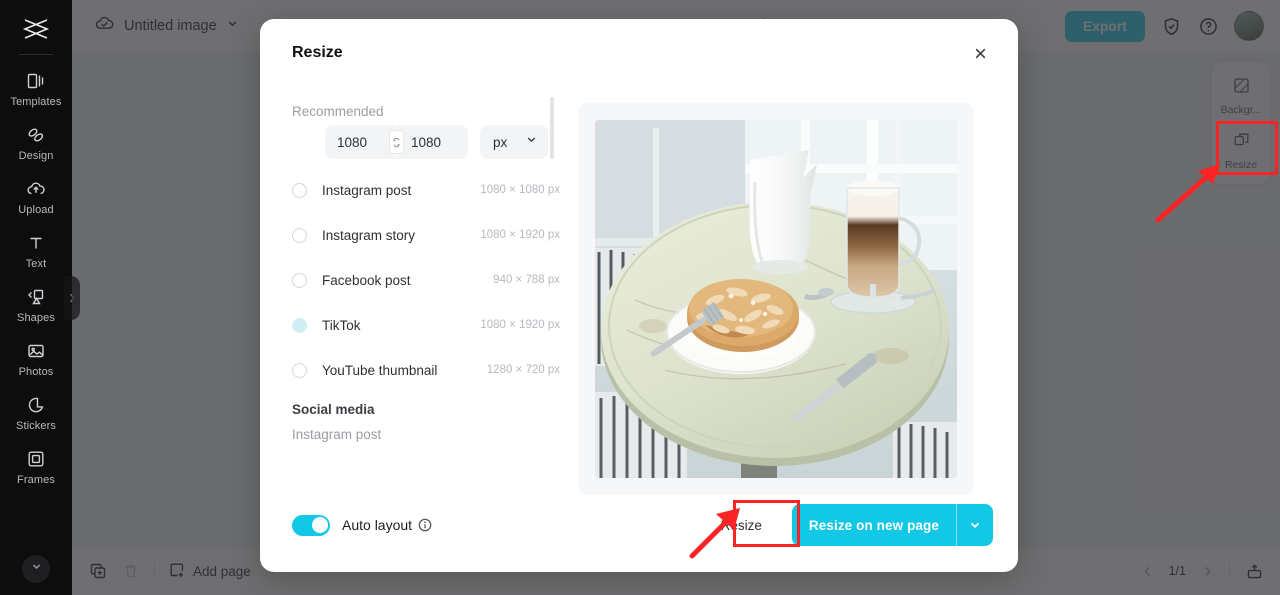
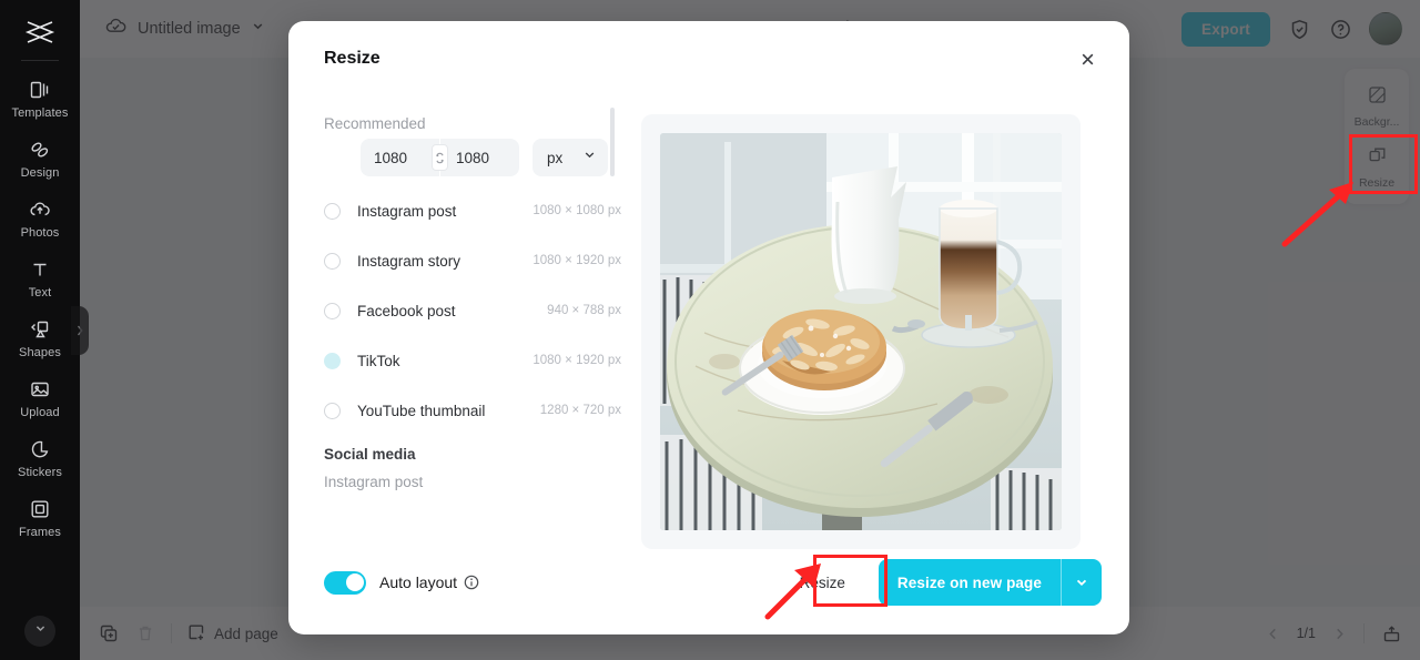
  Templates
  Design
- Upload
+ Photos
  Text
  Shapes
- Photos
+ Upload
  Stickers
  Frames
  Untitled image
  Export
  Backgr...
  Resize
  Add page
  1/1
  Resize
  Recommended
  1080
  1080
  px
  Instagram post
  1080 × 1080 px
  Instagram story
  1080 × 1920 px
  Facebook post
  940 × 788 px
  TikTok
  1080 × 1920 px
  YouTube thumbnail
  1280 × 720 px
  Social media
  Instagram post
  Auto layout
  Resize on new page
